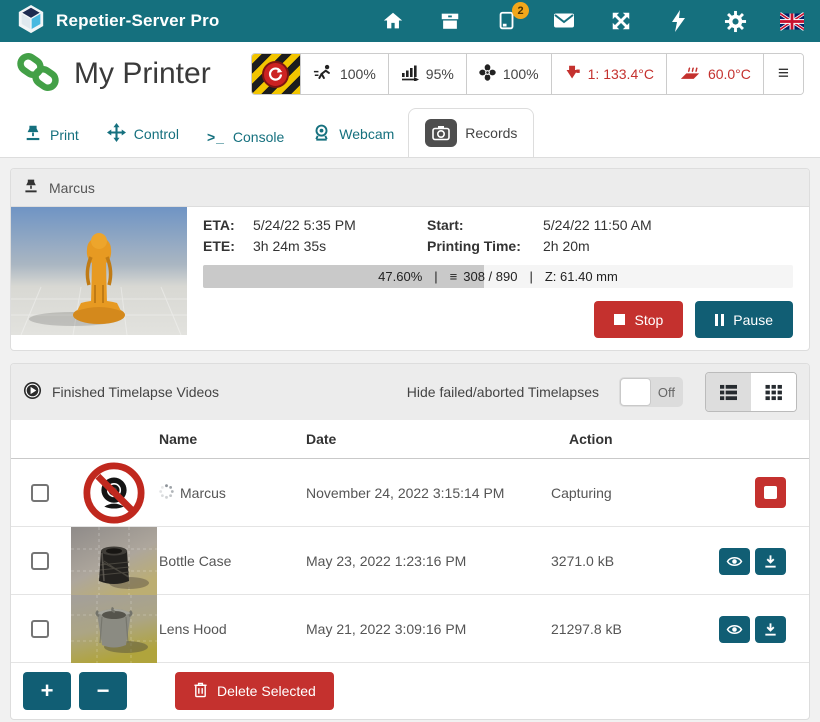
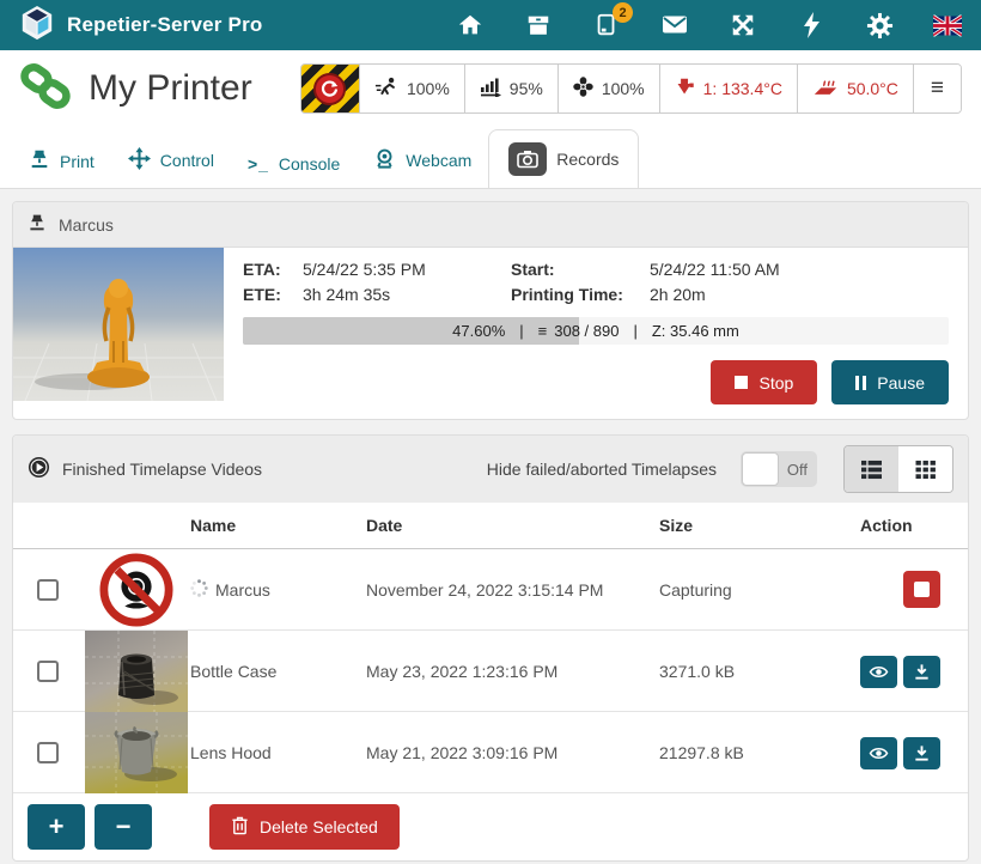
  Repetier-Server Pro
  2
  My Printer
  100%
  95%
  100%
  1: 133.4°C
- 60.0°C
+ 50.0°C
  ≡
  Print
  Control
  >_
  Console
  Webcam
  Records
  Marcus
  ETA:
  5/24/22 5:35 PM
  Start:
  5/24/22 11:50 AM
  ETE:
  3h 24m 35s
  Printing Time:
  2h 20m
  47.60%
  |
  ≡
  308 / 890
  |
- Z: 61.40 mm
+ Z: 35.46 mm
  Stop
  Pause
  Finished Timelapse Videos
  Hide failed/aborted Timelapses
  Off
  Name
  Date
+ Size
  Action
  Marcus
  November 24, 2022 3:15:14 PM
  Capturing
  Bottle Case
  May 23, 2022 1:23:16 PM
  3271.0 kB
  Lens Hood
  May 21, 2022 3:09:16 PM
  21297.8 kB
  +
  −
  Delete Selected
